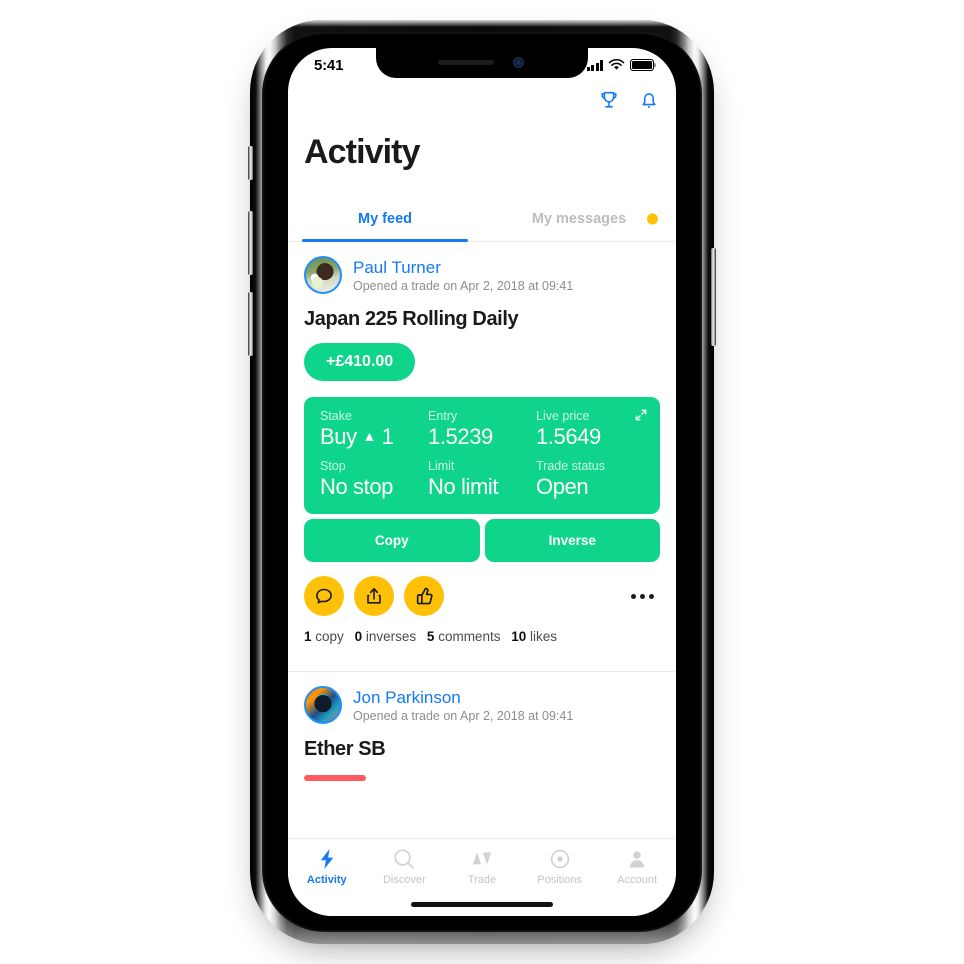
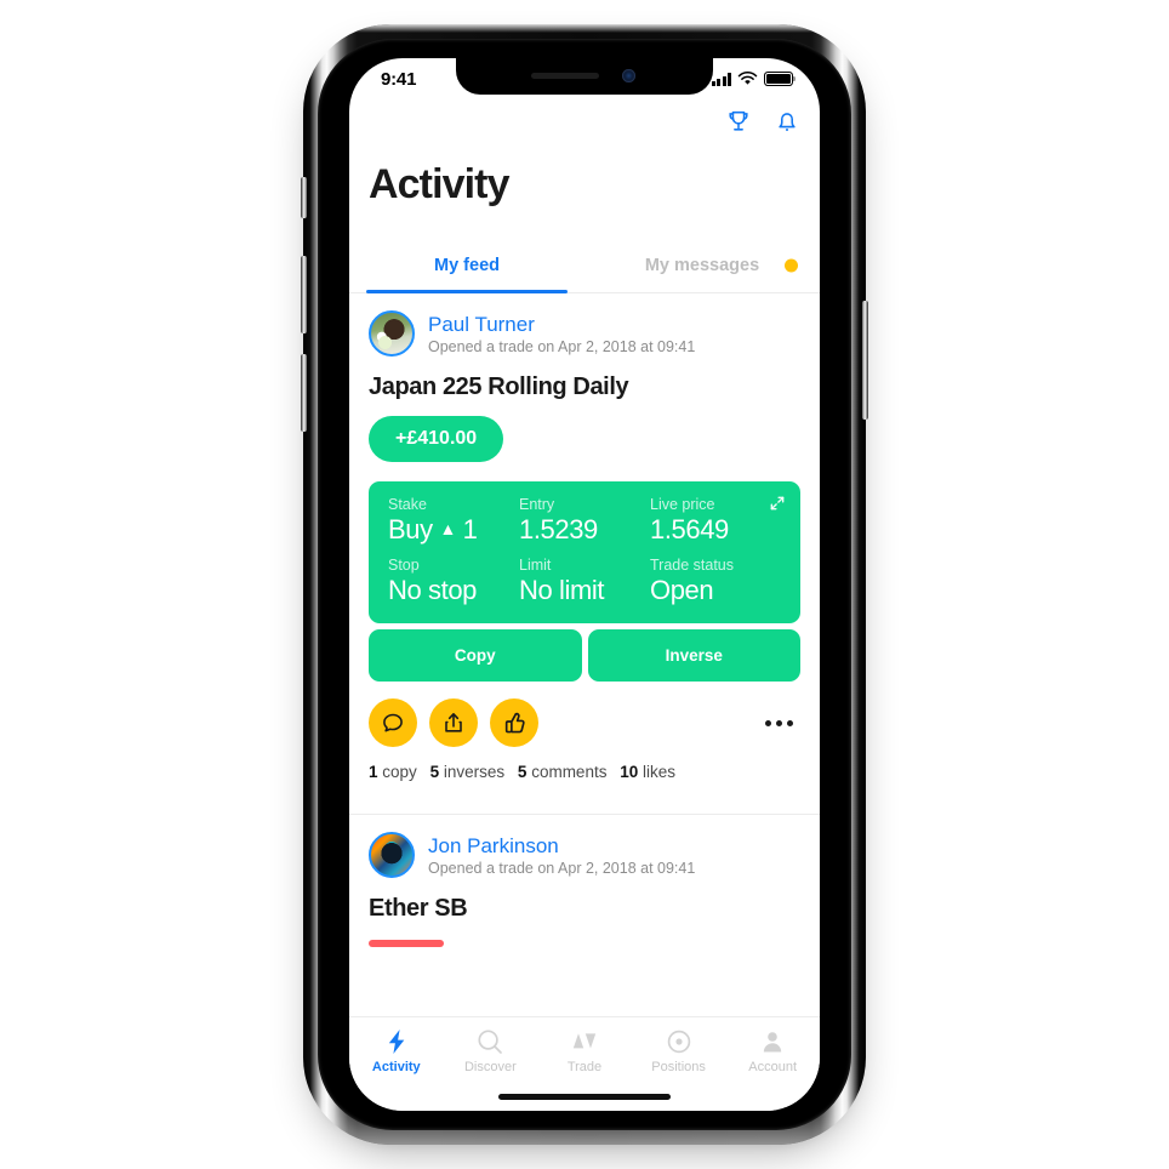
- 5:41
+ 9:41
  Activity
  My feed
  My messages
  Paul Turner
  Opened a trade on Apr 2, 2018 at 09:41
  Japan 225 Rolling Daily
  +£410.00
  Stake
  Entry
  Live price
  Buy ▲ 1
  1.5239
  1.5649
  Stop
  Limit
  Trade status
  No stop
  No limit
  Open
  Copy
  Inverse
- 1 copy 0 inverses 5 comments 10 likes
+ 1 copy 5 inverses 5 comments 10 likes
  Jon Parkinson
  Opened a trade on Apr 2, 2018 at 09:41
  Ether SB
  Activity
  Discover
  Trade
  Positions
  Account
